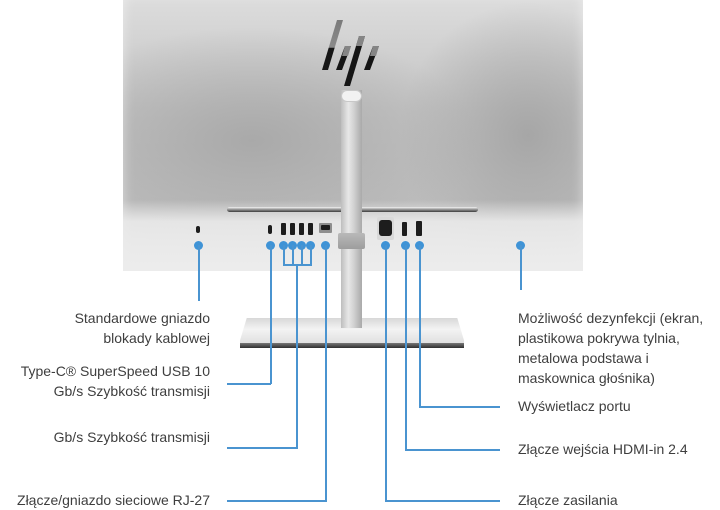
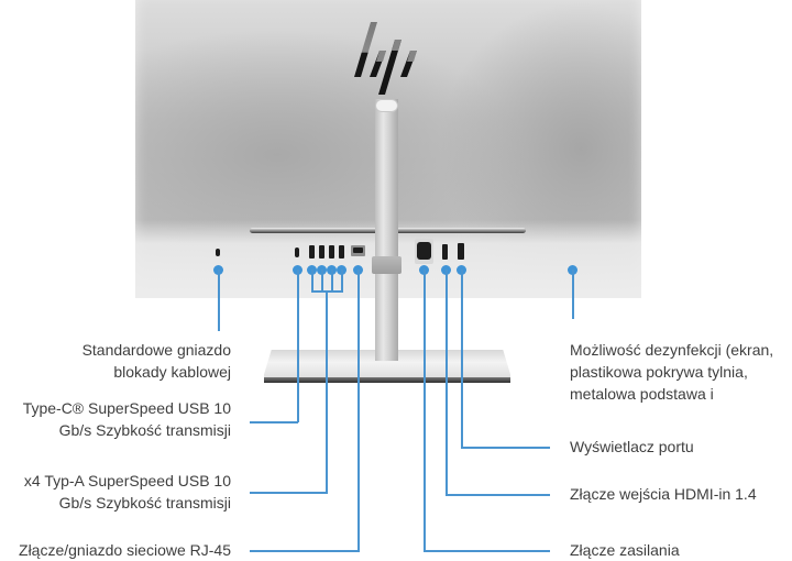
  Standardowe gniazdo
  blokady kablowej
  Type-C® SuperSpeed USB 10
  Gb/s Szybkość transmisji
+ x4 Typ-A SuperSpeed USB 10
  Gb/s Szybkość transmisji
- Złącze/gniazdo sieciowe RJ-27
+ Złącze/gniazdo sieciowe RJ-45
  Możliwość dezynfekcji (ekran,
  plastikowa pokrywa tylnia,
  metalowa podstawa i
- maskownica głośnika)
  Wyświetlacz portu
- Złącze wejścia HDMI-in 2.4
+ Złącze wejścia HDMI-in 1.4
  Złącze zasilania
